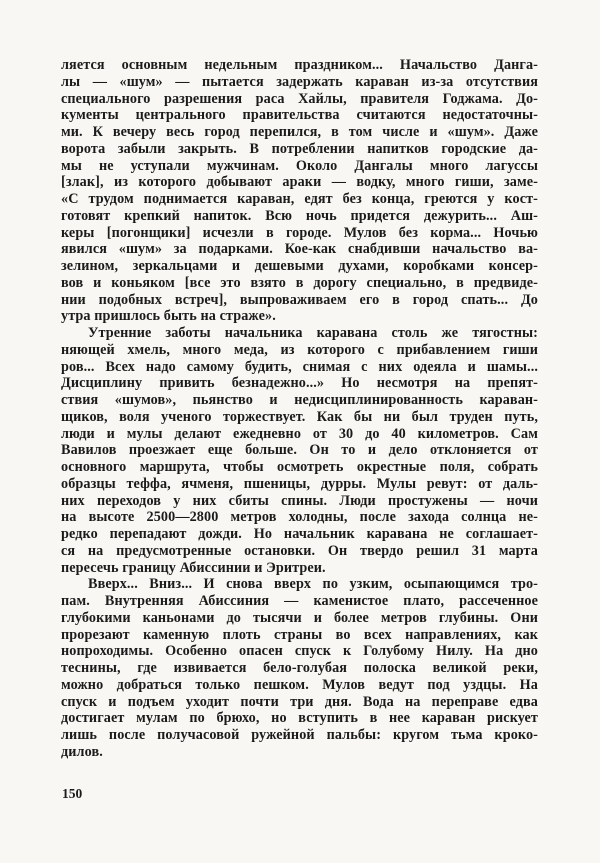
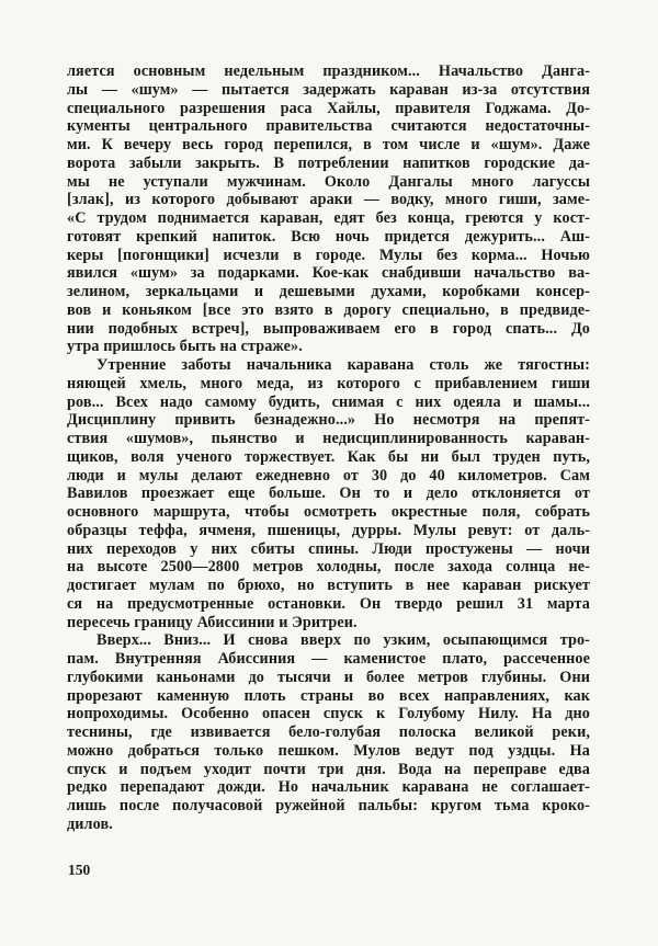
  ляется основным недельным праздником... Начальство Данга-
  лы — «шум» — пытается задержать караван из-за отсутствия
  специального разрешения раса Хайлы, правителя Годжама. До-
  кументы центрального правительства считаются недостаточны-
  ми. К вечеру весь город перепился, в том числе и «шум». Даже
  ворота забыли закрыть. В потреблении напитков городские да-
  мы не уступали мужчинам. Около Дангалы много лагуссы
  [злак], из которого добывают араки — водку, много гиши, заме-
  «С трудом поднимается караван, едят без конца, греются у кост-
  готовят крепкий напиток. Всю ночь придется дежурить... Аш-
- керы [погонщики] исчезли в городе. Мулов без корма... Ночью
+ керы [погонщики] исчезли в городе. Мулы без корма... Ночью
  явился «шум» за подарками. Кое-как снабдивши начальство ва-
  зелином, зеркальцами и дешевыми духами, коробками консер-
  вов и коньяком [все это взято в дорогу специально, в предвиде-
  нии подобных встреч], выпроваживаем его в город спать... До
  утра пришлось быть на страже».
  Утренние заботы начальника каравана столь же тягостны:
  няющей хмель, много меда, из которого с прибавлением гиши
  ров... Всех надо самому будить, снимая с них одеяла и шамы...
  Дисциплину привить безнадежно...» Но несмотря на препят-
  ствия «шумов», пьянство и недисциплинированность караван-
  щиков, воля ученого торжествует. Как бы ни был труден путь,
  люди и мулы делают ежедневно от 30 до 40 километров. Сам
  Вавилов проезжает еще больше. Он то и дело отклоняется от
  основного маршрута, чтобы осмотреть окрестные поля, собрать
  образцы теффа, ячменя, пшеницы, дурры. Мулы ревут: от даль-
  них переходов у них сбиты спины. Люди простужены — ночи
  на высоте 2500—2800 метров холодны, после захода солнца не-
- редко перепадают дожди. Но начальник каравана не соглашает-
+ достигает мулам по брюхо, но вступить в нее караван рискует
  ся на предусмотренные остановки. Он твердо решил 31 марта
  пересечь границу Абиссинии и Эритреи.
  Вверх... Вниз... И снова вверх по узким, осыпающимся тро-
  пам. Внутренняя Абиссиния — каменистое плато, рассеченное
  глубокими каньонами до тысячи и более метров глубины. Они
  прорезают каменную плоть страны во всех направлениях, как
  нопроходимы. Особенно опасен спуск к Голубому Нилу. На дно
  теснины, где извивается бело-голубая полоска великой реки,
  можно добраться только пешком. Мулов ведут под уздцы. На
  спуск и подъем уходит почти три дня. Вода на переправе едва
- достигает мулам по брюхо, но вступить в нее караван рискует
+ редко перепадают дожди. Но начальник каравана не соглашает-
  лишь после получасовой ружейной пальбы: кругом тьма кроко-
  дилов.
  150
